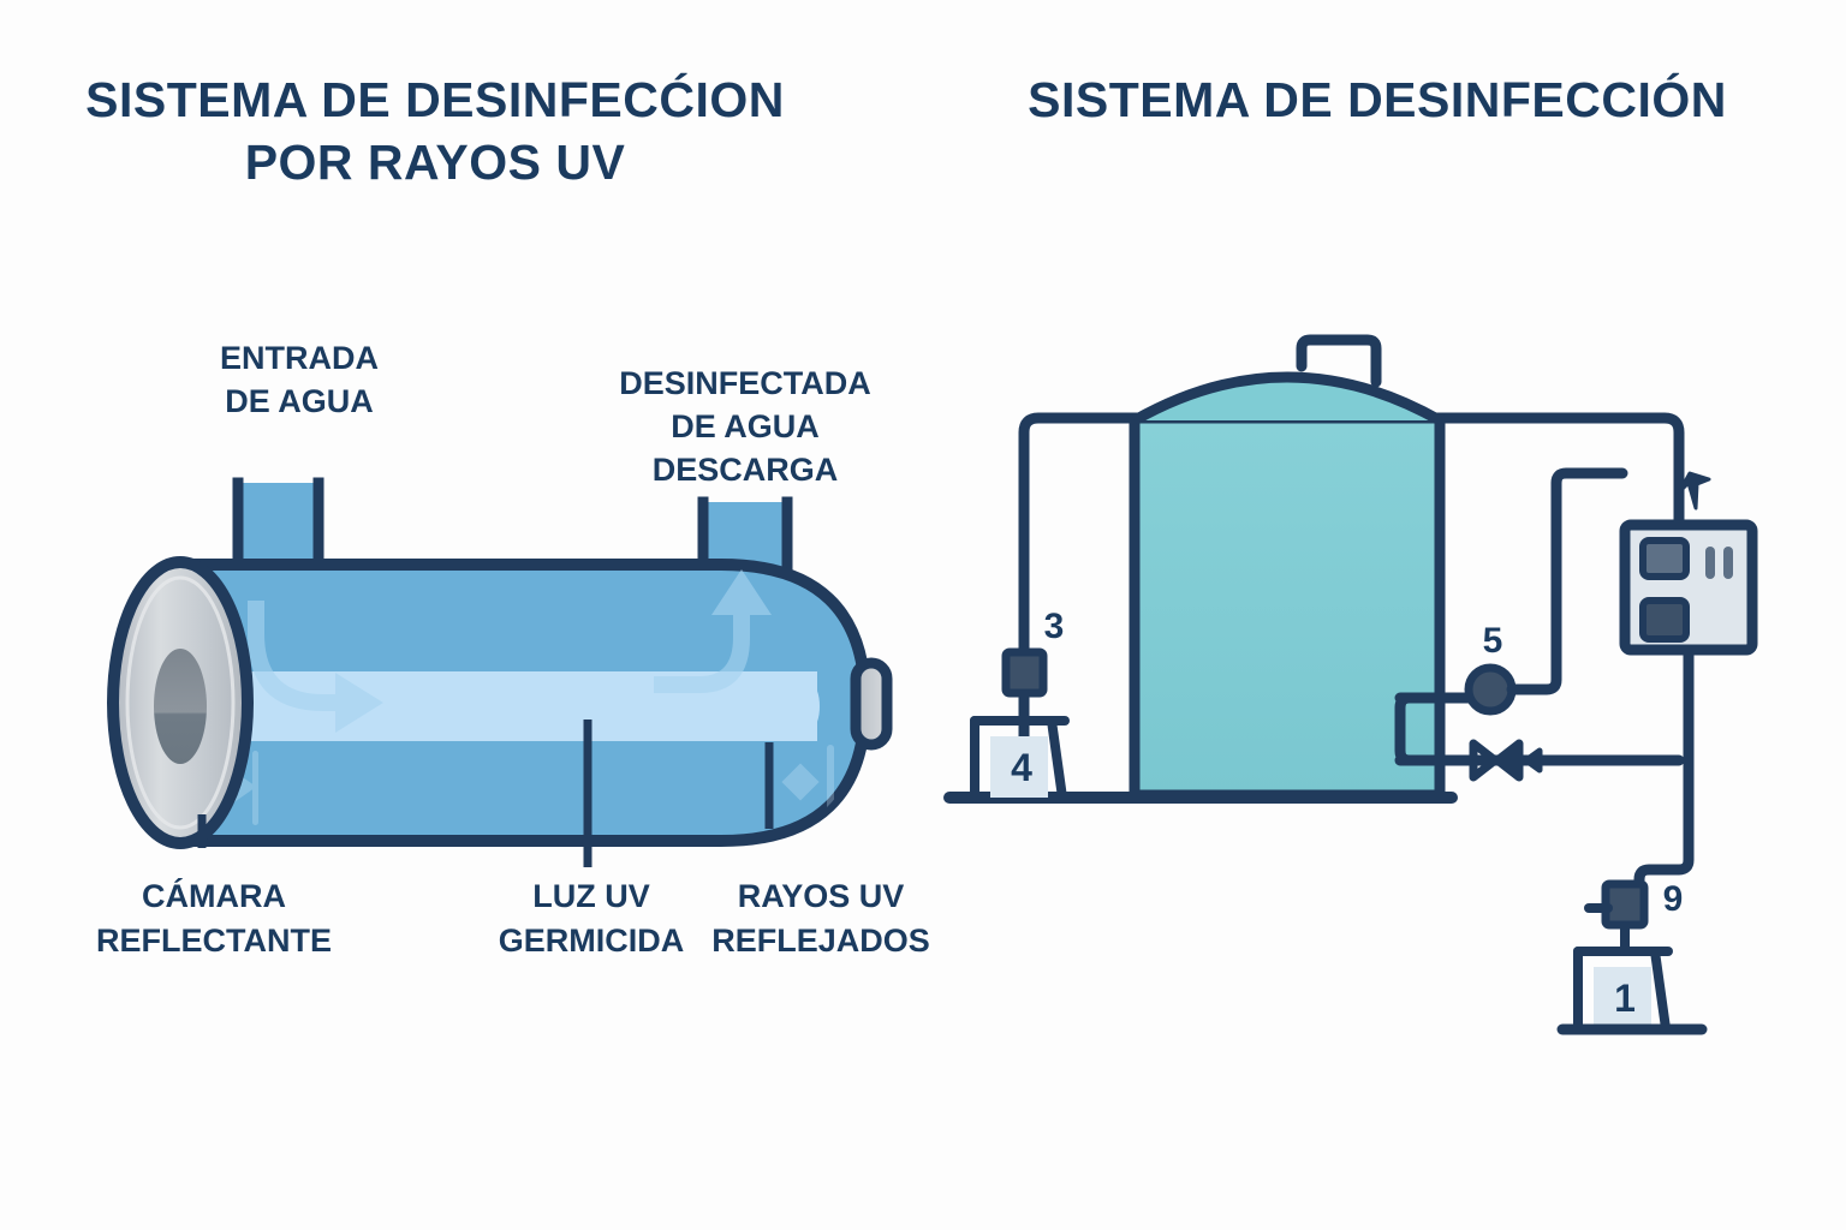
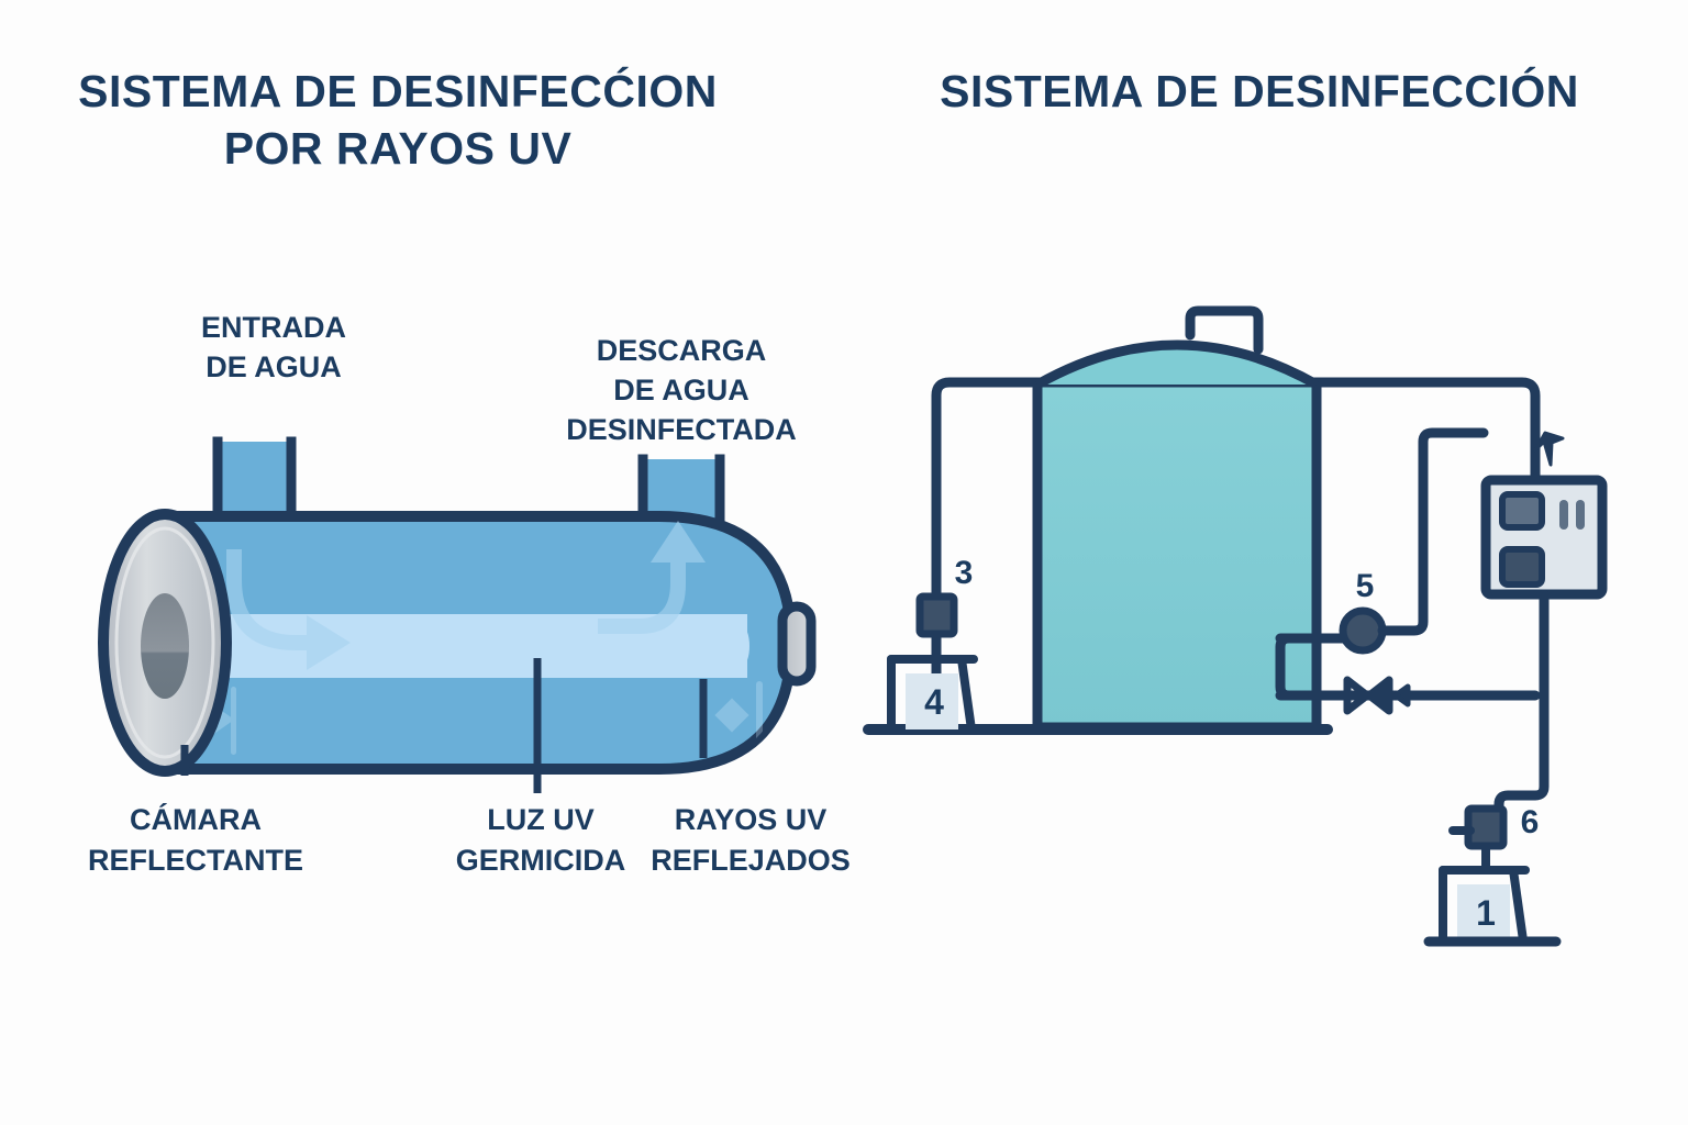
  SISTEMA DE DESINFECĆION
  POR RAYOS UV
  SISTEMA DE DESINFECCIÓN
  ENTRADA
  DE AGUA
- DESINFECTADA
+ DESCARGA
  DE AGUA
- DESCARGA
+ DESINFECTADA
  CÁMARA
  REFLECTANTE
  LUZ UV
  GERMICIDA
  RAYOS UV
  REFLEJADOS
  3
  4
  5
- 9
+ 6
  1
